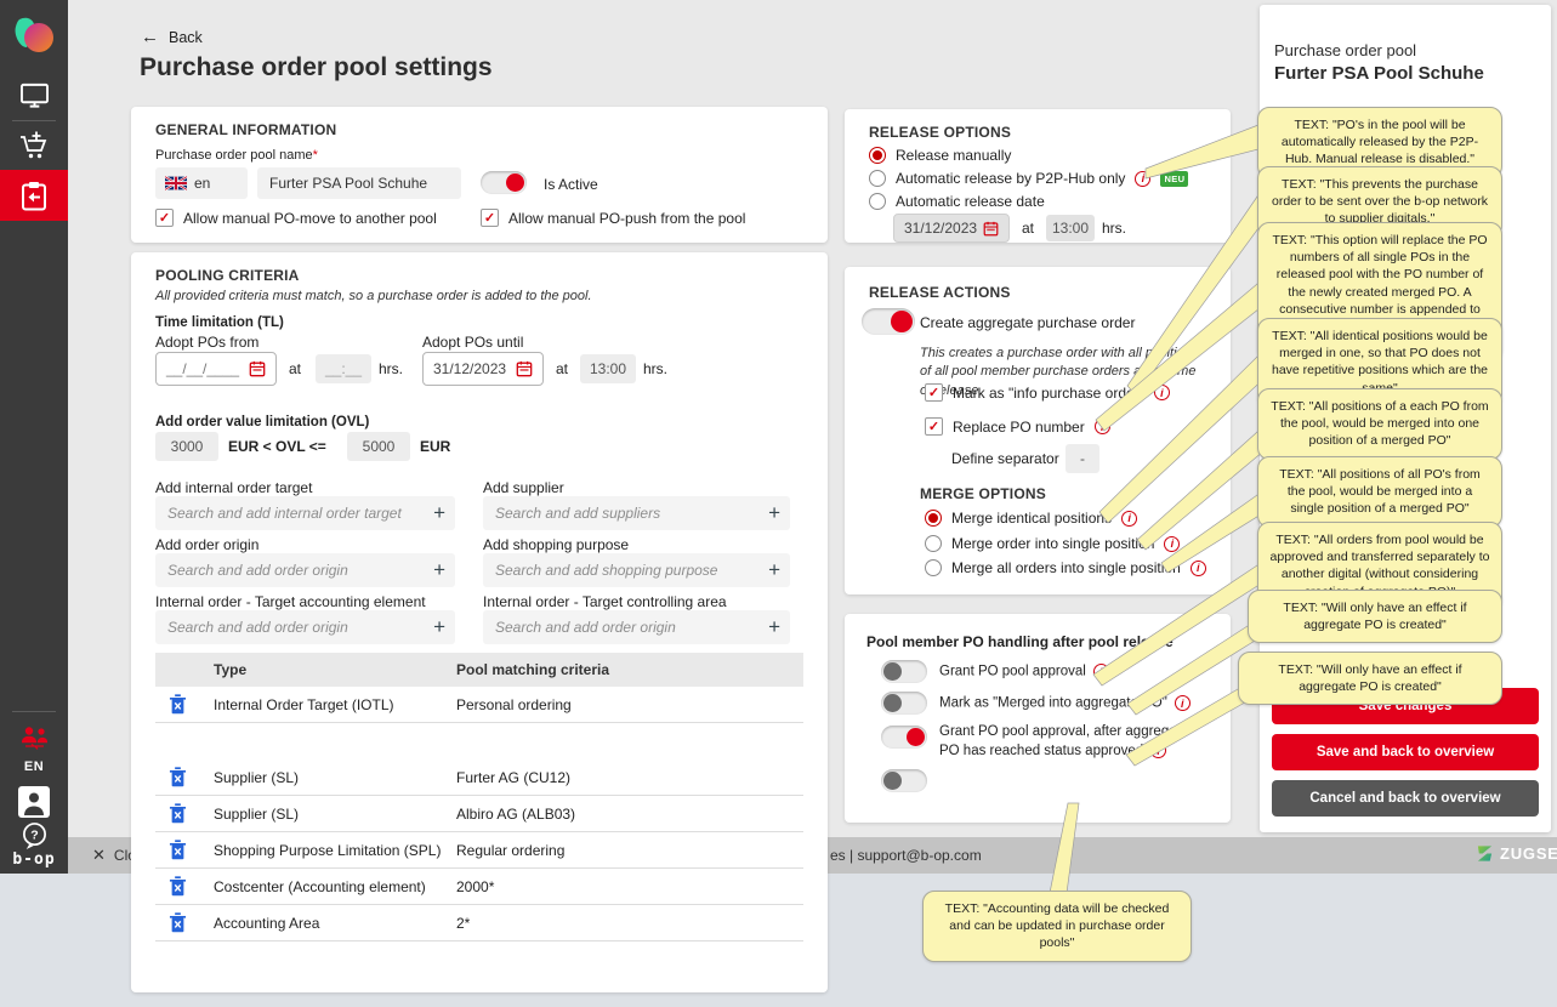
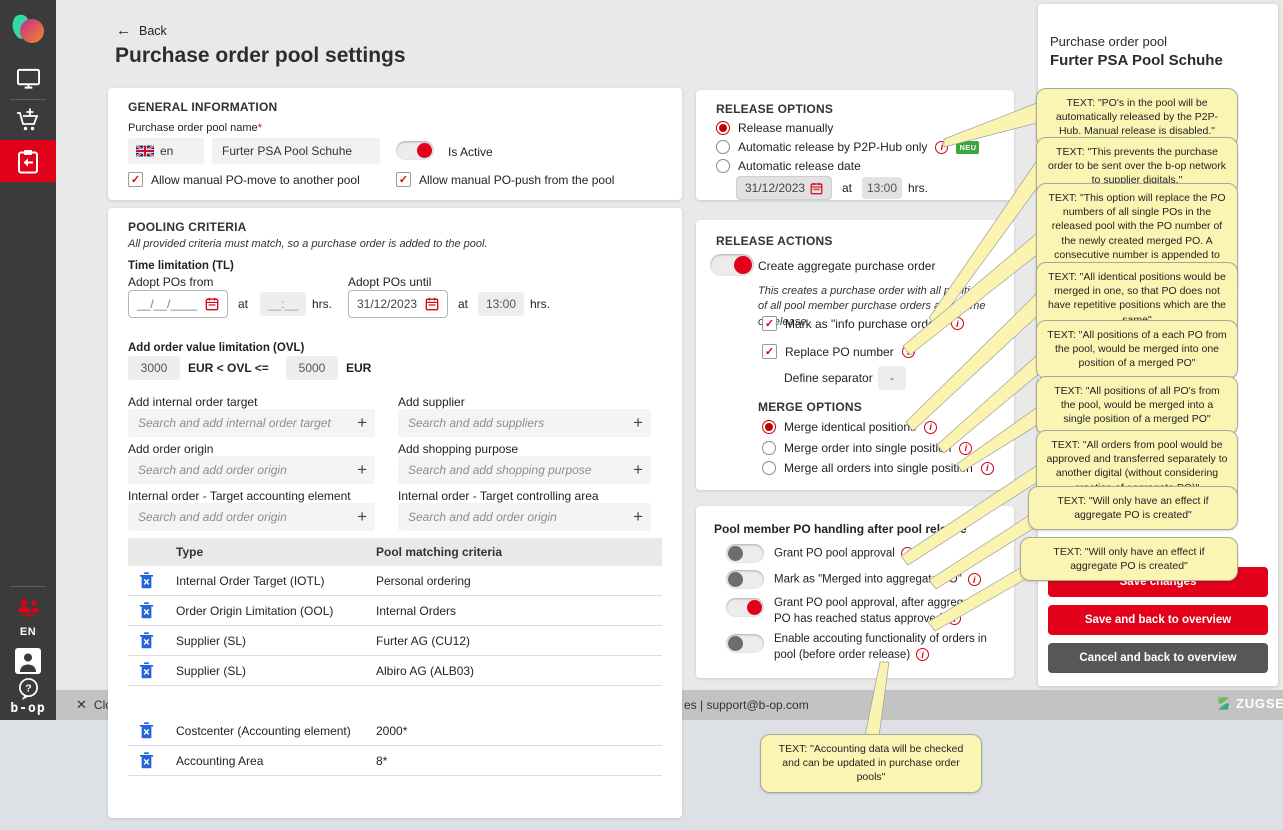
  ✕
  es | support@b-op.com
  ZUGSE
  ←
  Back
  Purchase order pool settings
  GENERAL INFORMATION
  Purchase order pool name*
  en
  Furter PSA Pool Schuhe
  Is Active
  ✓
  Allow manual PO-move to another pool
  ✓
  Allow manual PO-push from the pool
  POOLING CRITERIA
  All provided criteria must match, so a purchase order is added to the pool.
  Time limitation (TL)
  Adopt POs from
  Adopt POs until
  __/__/____
  at
  __:__
  hrs.
  31/12/2023
  at
  13:00
  hrs.
  Add order value limitation (OVL)
  3000
  EUR < OVL <=
  5000
  EUR
  Add internal order target
  Search and add internal order target
  +
  Add supplier
  Search and add suppliers
  +
  Add order origin
  Search and add order origin
  +
  Add shopping purpose
  Search and add shopping purpose
  +
  Internal order - Target accounting element
  Search and add order origin
  +
  Internal order - Target controlling area
  Search and add order origin
  +
  Type
  Pool matching criteria
  Internal Order Target (IOTL)
  Personal ordering
+ Order Origin Limitation (OOL)
+ Internal Orders
  Supplier (SL)
  Furter AG (CU12)
  Supplier (SL)
  Albiro AG (ALB03)
- Shopping Purpose Limitation (SPL)
- Regular ordering
  Costcenter (Accounting element)
  2000*
  Accounting Area
- 2*
+ 8*
  RELEASE OPTIONS
  Release manually
  Automatic release by P2P-Hub only
  i
  NEU
  Automatic release date
  31/12/2023
  at
  13:00
  hrs.
  RELEASE ACTIONS
  Create aggregate purchase order
  This creates a purchase order with all pit of all pool member purchase ordersme lease
  ✓
  Mark as "info purchase ord
  i
  ✓
  Replace PO number
  Define separator
  -
  MERGE OPTIONS
  Merge identical position
  i
  Merge order into single positi
  i
  Merge all orders into single positin
  i
  Pool member PO handling after pool rel
  Grant PO pool approval
  Mark as "Merged into aggregaO" i
  Grant PO pool approval, after aggre PO has reached status approve
+ Enable accouting functionality of orders in pool (before order release) i
  Purchase order pool
  Furter PSA Pool Schuhe
  Save changes
  Save and back to overview
  Cancel and back to overview
  TEXT: "PO's in the pool will be automatically released by the P2P-Hub. Manual release is disabled."
  TEXT: "This prevents the purchase order to be sent over the b-op network to supplier digitals."
  TEXT: "This option will replace the PO numbers of all single POs in the released pool with the PO number of the newly created merged PO. A consecutive number is appended to
  TEXT: "All identical positions would be merged in one, so that PO does not have repetitive positions which are the
  TEXT: "All positions of a each PO from the pool, would be merged into one position of a merged PO"
  TEXT: "All positions of all PO's from the pool, would be merged into a single position of a merged PO"
  TEXT: "All orders from pool would be approved and transferred separately to another digital (without considering
  TEXT: "Will only have an effect if aggregate PO is created"
  TEXT: "Will only have an effect if aggregate PO is created"
  TEXT: "Accounting data will be checked and can be updated in purchase order pools"
  EN
  ?
  b-op
